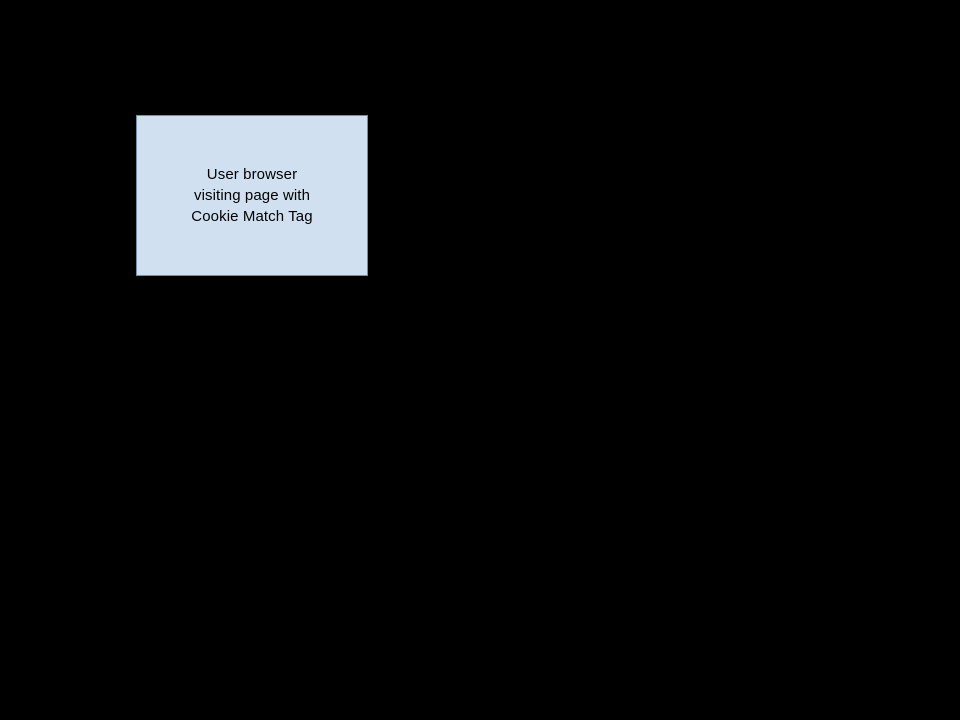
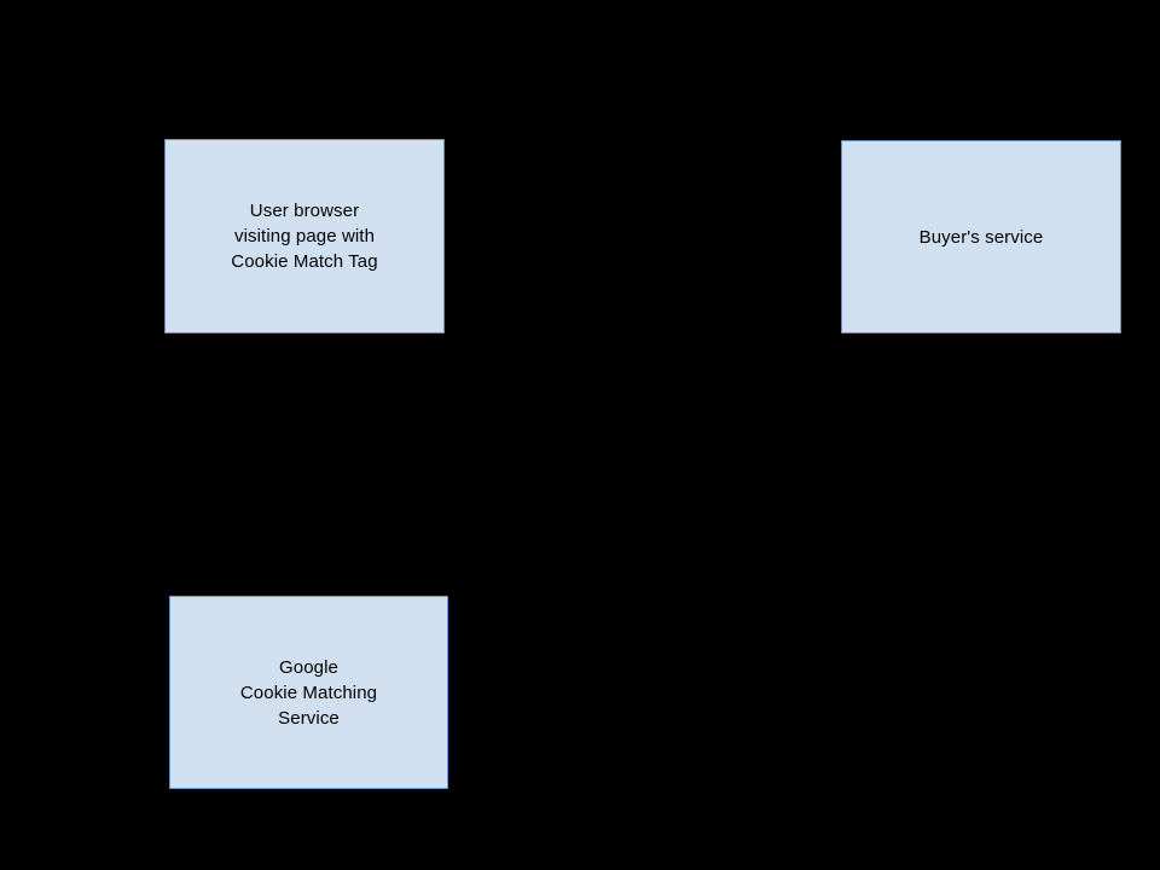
  User browser
  visiting page with
  Cookie Match Tag
+ Buyer's service
+ Google
+ Cookie Matching
+ Service
